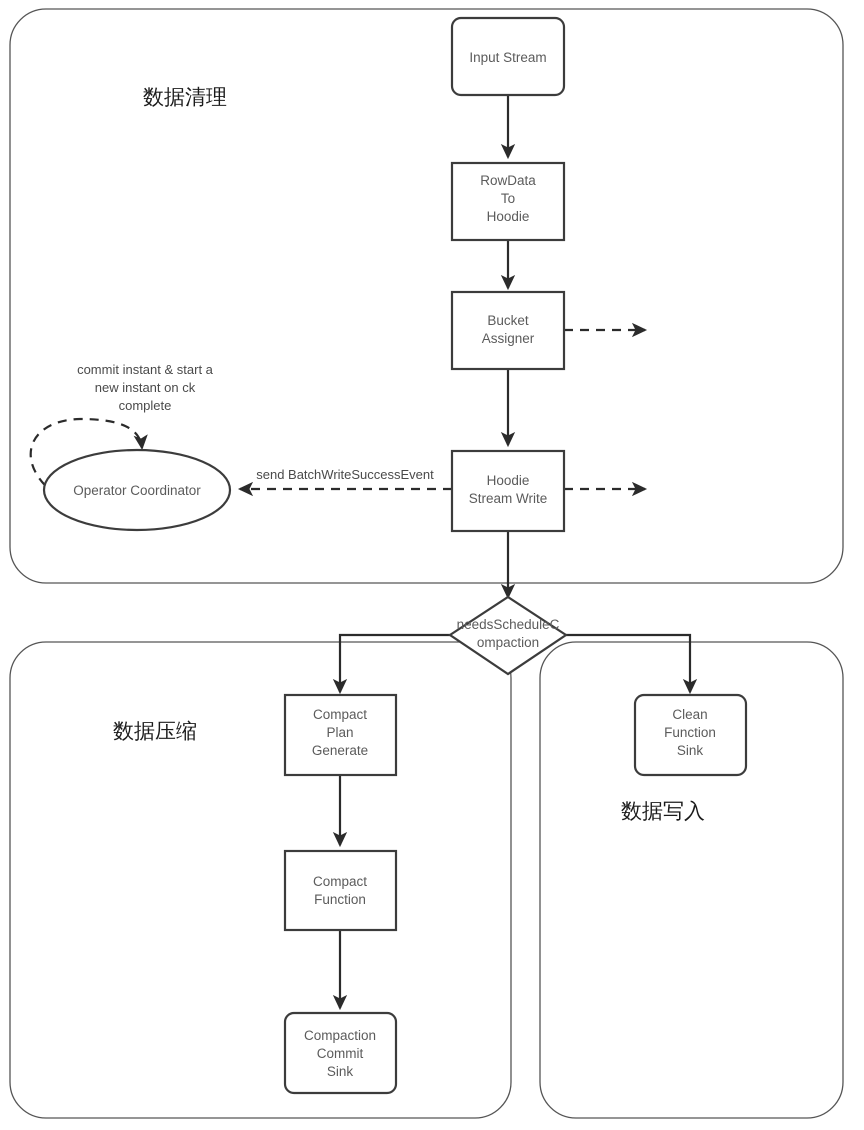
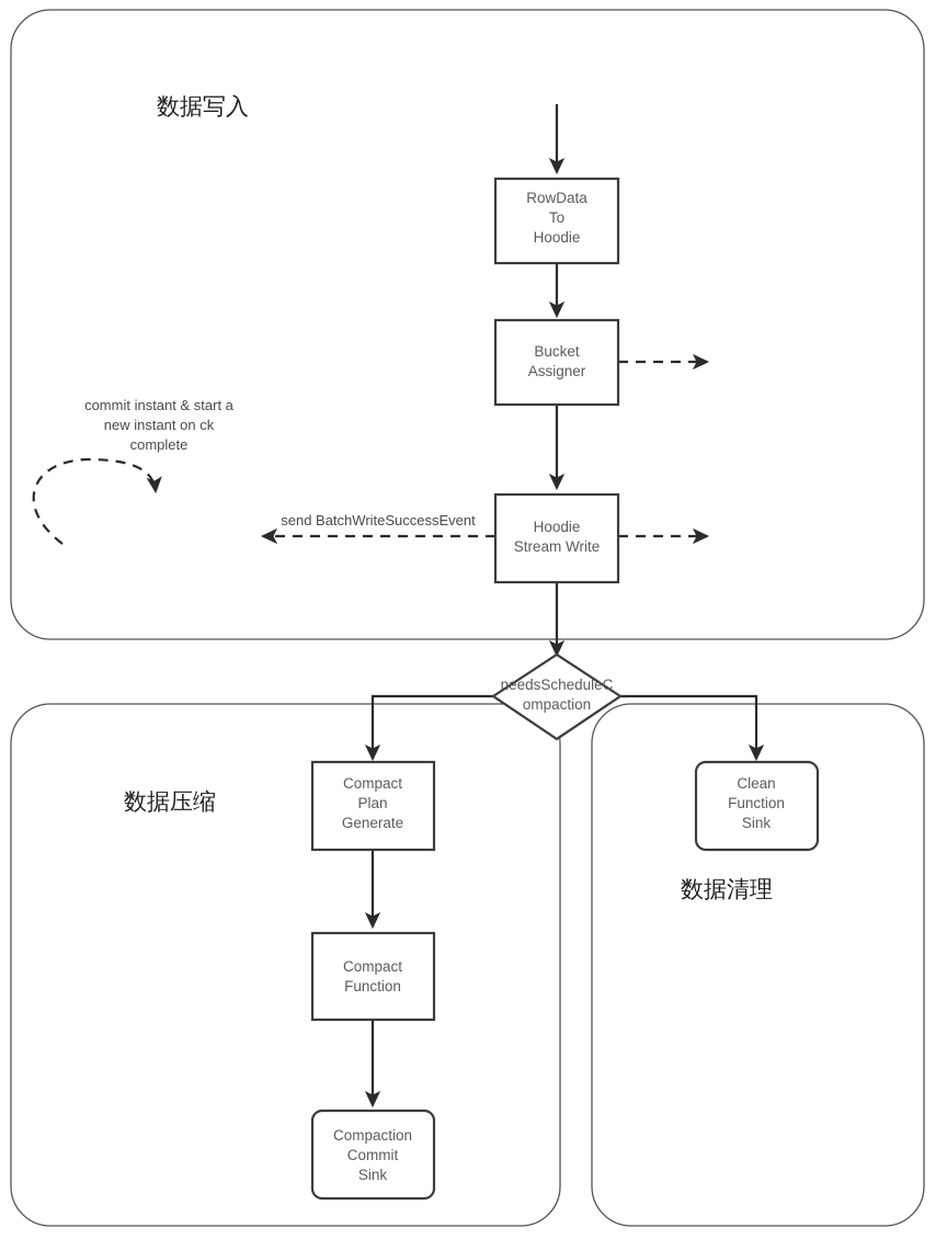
- Input Stream
  RowData
  To
  Hoodie
  Bucket
  Assigner
  Hoodie
  Stream Write
- Operator Coordinator
  needsScheduleC
  ompaction
  Compact
  Plan
  Generate
  Compact
  Function
  Compaction
  Commit
  Sink
  Clean
  Function
  Sink
  commit instant & start a
  new instant on ck
  complete
  send BatchWriteSuccessEvent
- 数据清理
+ 数据写入
  数据压缩
- 数据写入
+ 数据清理
